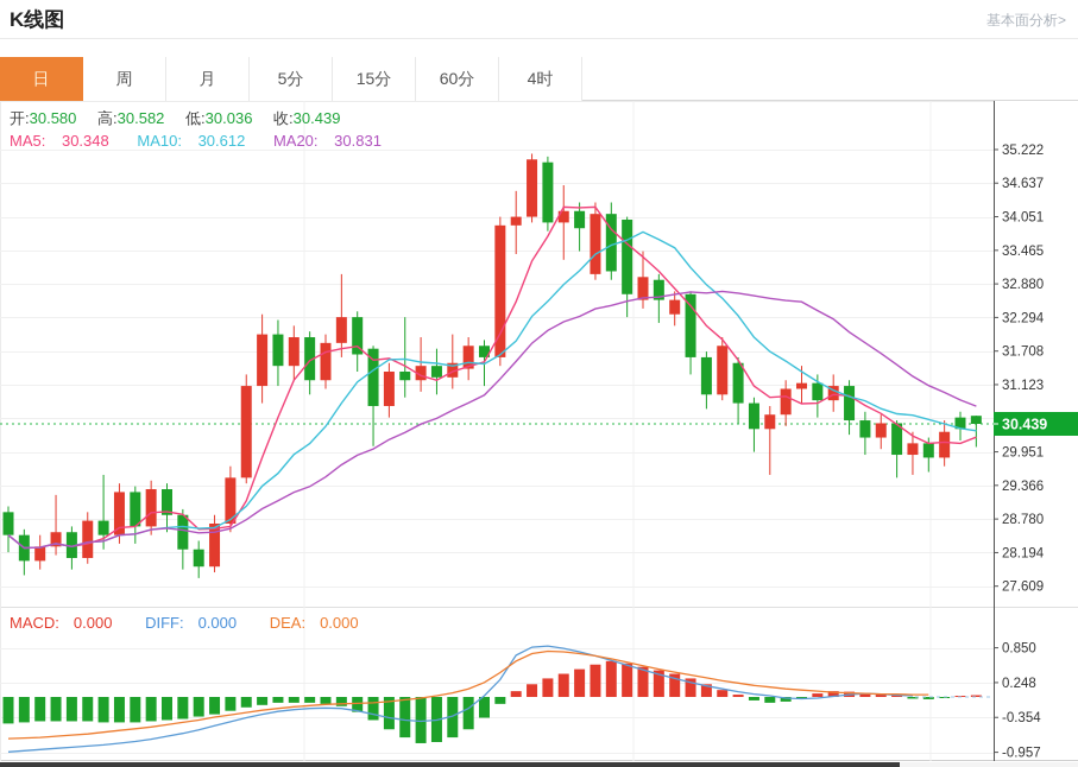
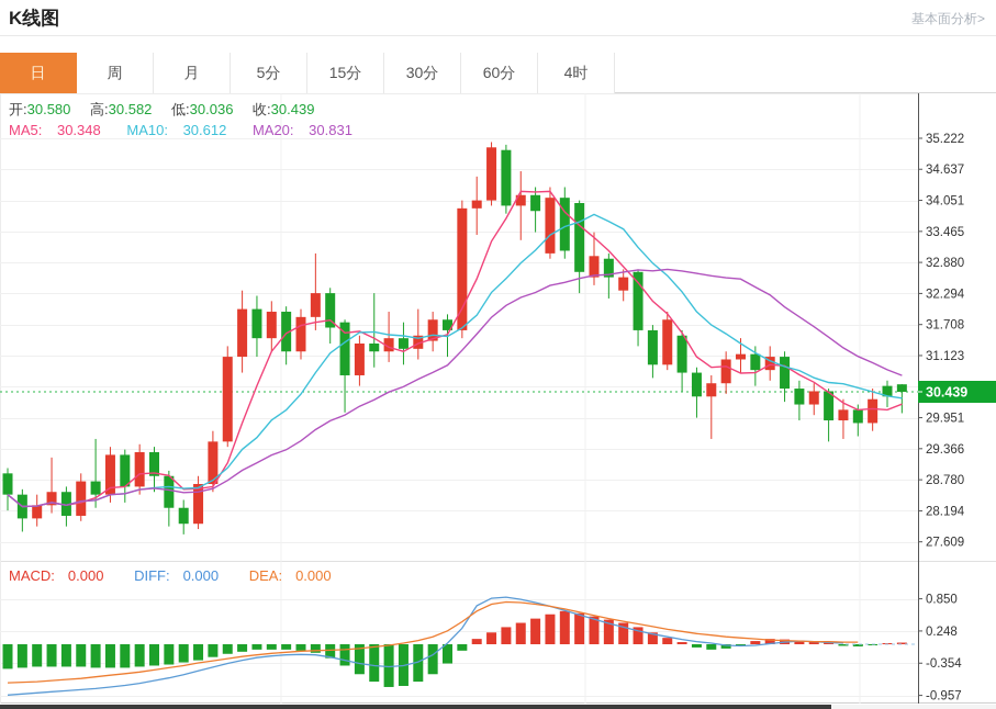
  K线图
  基本面分析>
  日
  周
  月
  5分
  15分
+ 30分
  60分
  4时
  35.222
  34.637
  34.051
  33.465
  32.880
  32.294
  31.708
  31.123
  29.951
  29.366
  28.780
  28.194
  27.609
  30.439
  0.850
  0.248
  -0.354
  -0.957
  开:30.580 高:30.582 低:30.036 收:30.439
  MA5: 30.348 MA10: 30.612 MA20: 30.831
  MACD: 0.000 DIFF: 0.000 DEA: 0.000
